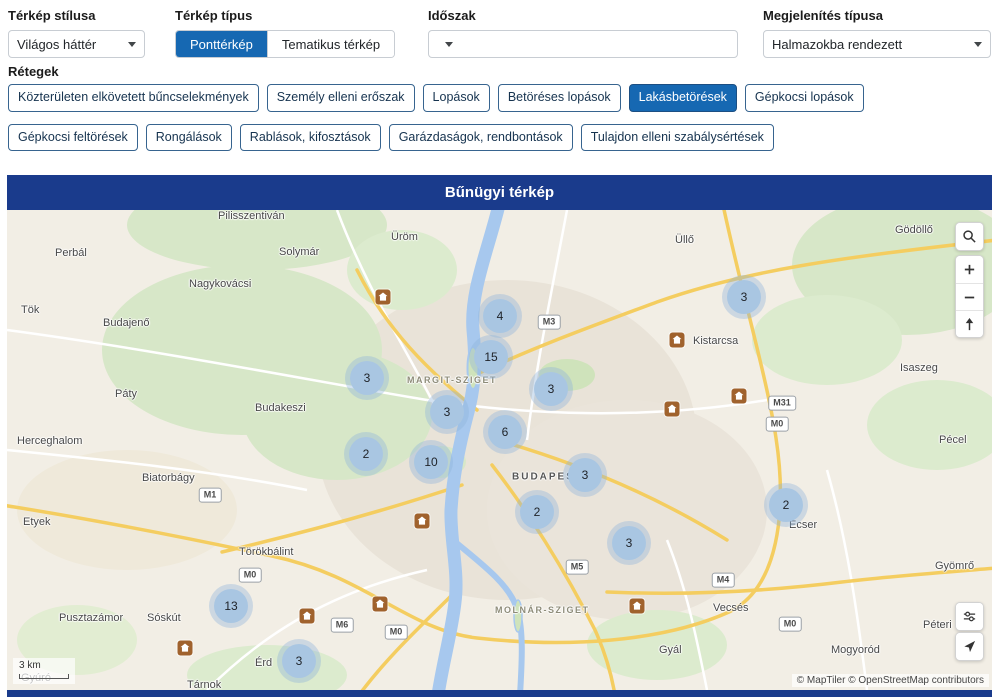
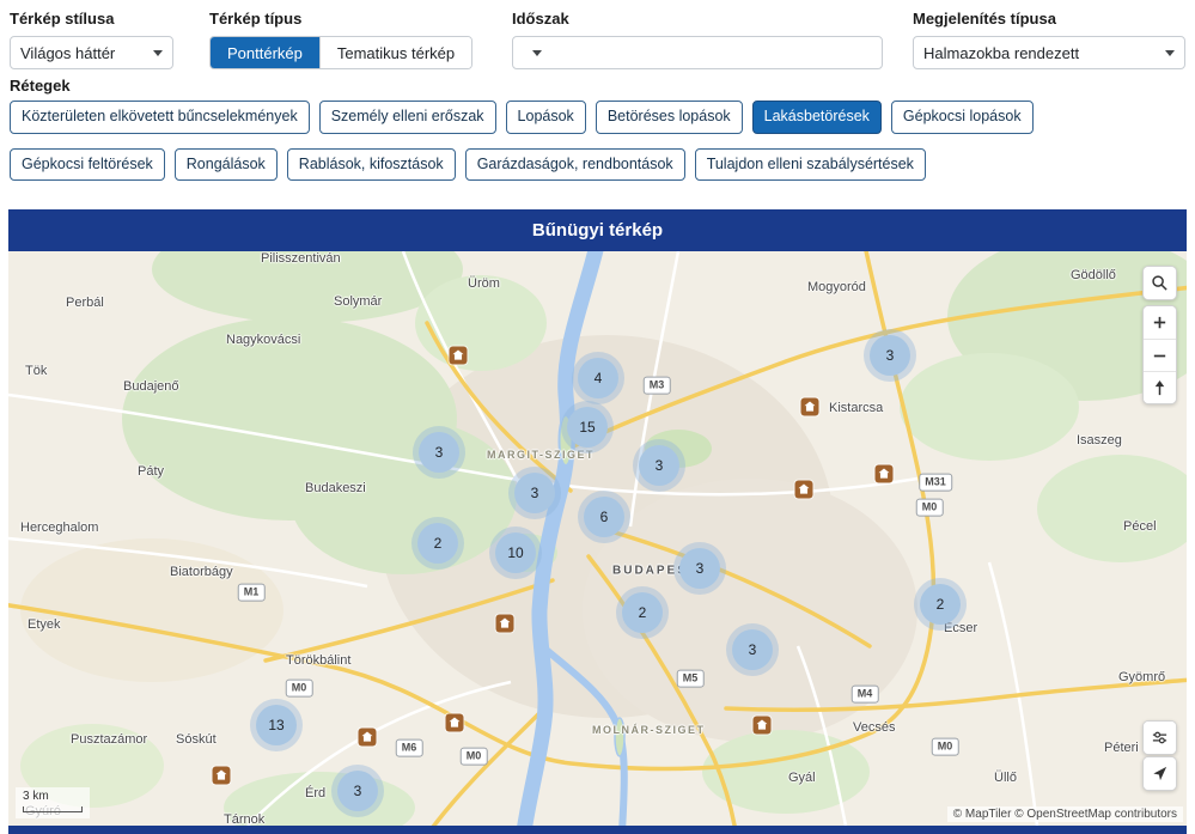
  Térkép stílusa
  Térkép típus
  Időszak
  Megjelenítés típusa
  Világos háttér
  Ponttérkép
  Tematikus térkép
  Halmazokba rendezett
  Rétegek
  Közterületen elkövetett bűncselekmények
  Személy elleni erőszak
  Lopások
  Betöréses lopások
  Lakásbetörések
  Gépkocsi lopások
  Gépkocsi feltörések
  Rongálások
  Rablások, kifosztások
  Garázdaságok, rendbontások
  Tulajdon elleni szabálysértések
  Bűnügyi térkép
  Pilisszentiván
  Perbál
  Solymár
  Üröm
- Üllő
+ Mogyoród
  Gödöllő
  Nagykovácsi
  Tök
  Budajenő
  Kistarcsa
  Isaszeg
  MARGIT-SZIGET
  Páty
  Budakeszi
  Pécel
  Herceghalom
  BUDAPE
  Biatorbágy
  Etyek
  Ecser
  Törökbálint
  Gyömrő
  MOLNÁR-SZIGET
  Vecsés
  Pusztazámor
  Sóskút
  Péteri
  Gyál
- Mogyoród
+ Üllő
  Érd
  Gyúró
  Tárnok
  M3
  M31
  M0
  M1
  M5
  M0
  M4
  M0
  M6
  M0
  3
  4
  15
  3
  3
  3
  6
  2
  10
  3
  2
  2
  3
  13
  3
  3 km
  © MapTiler © OpenStreetMap contributors
